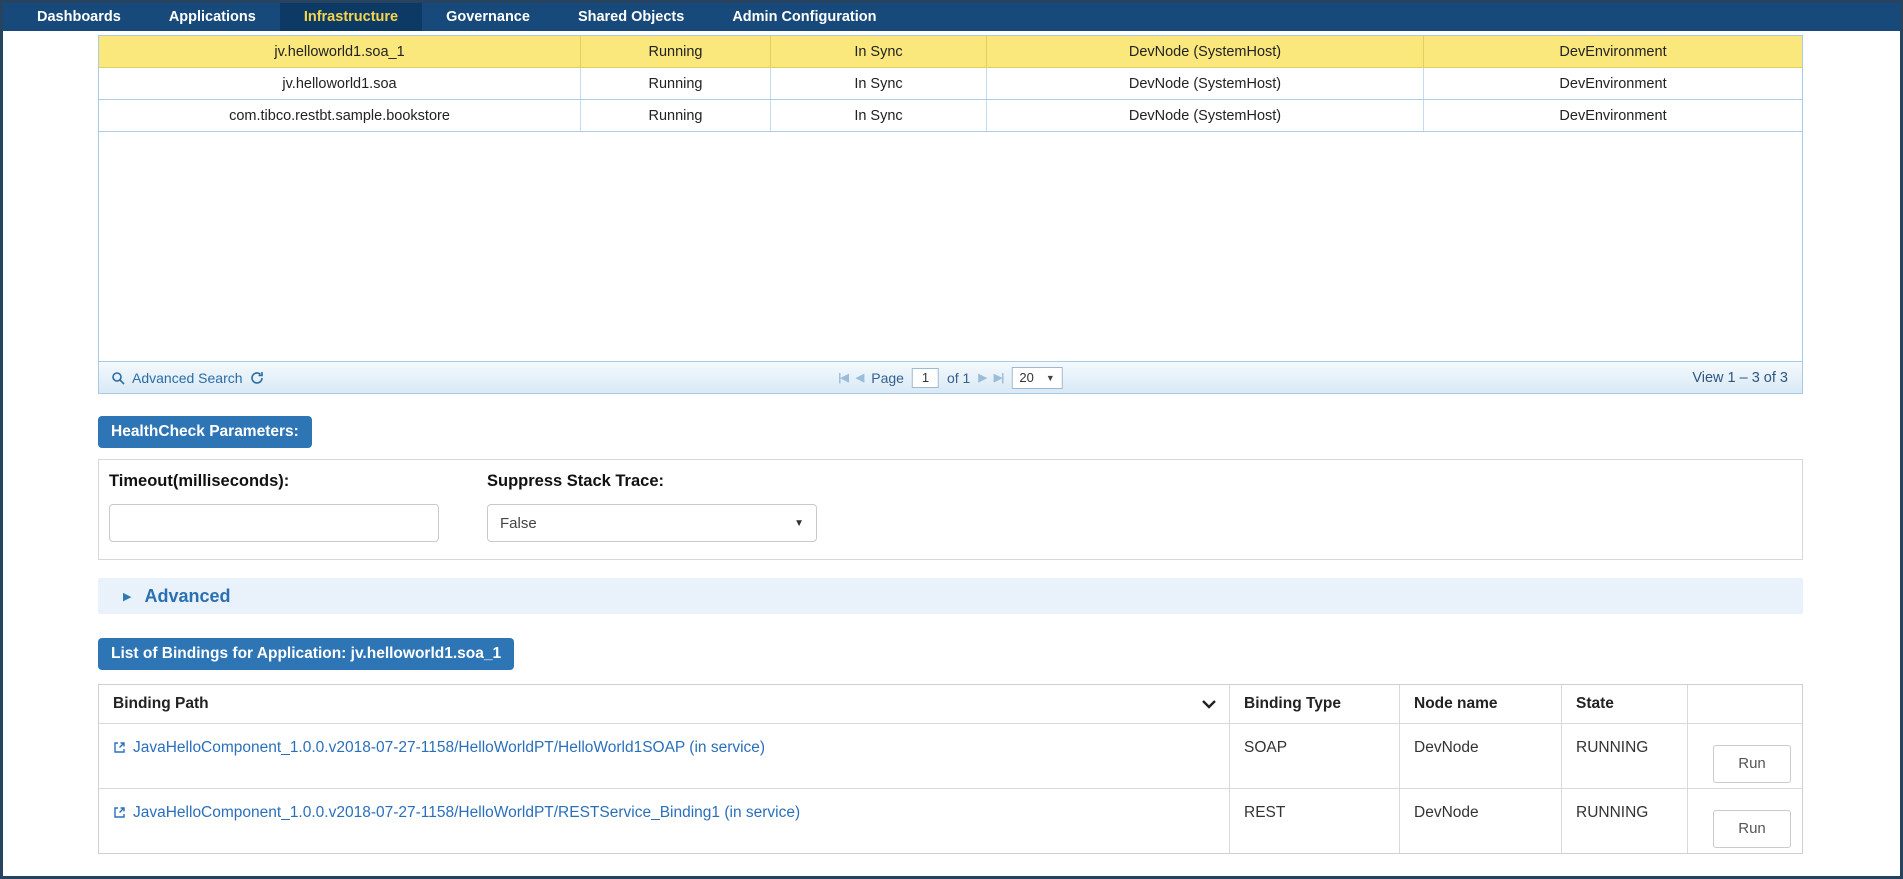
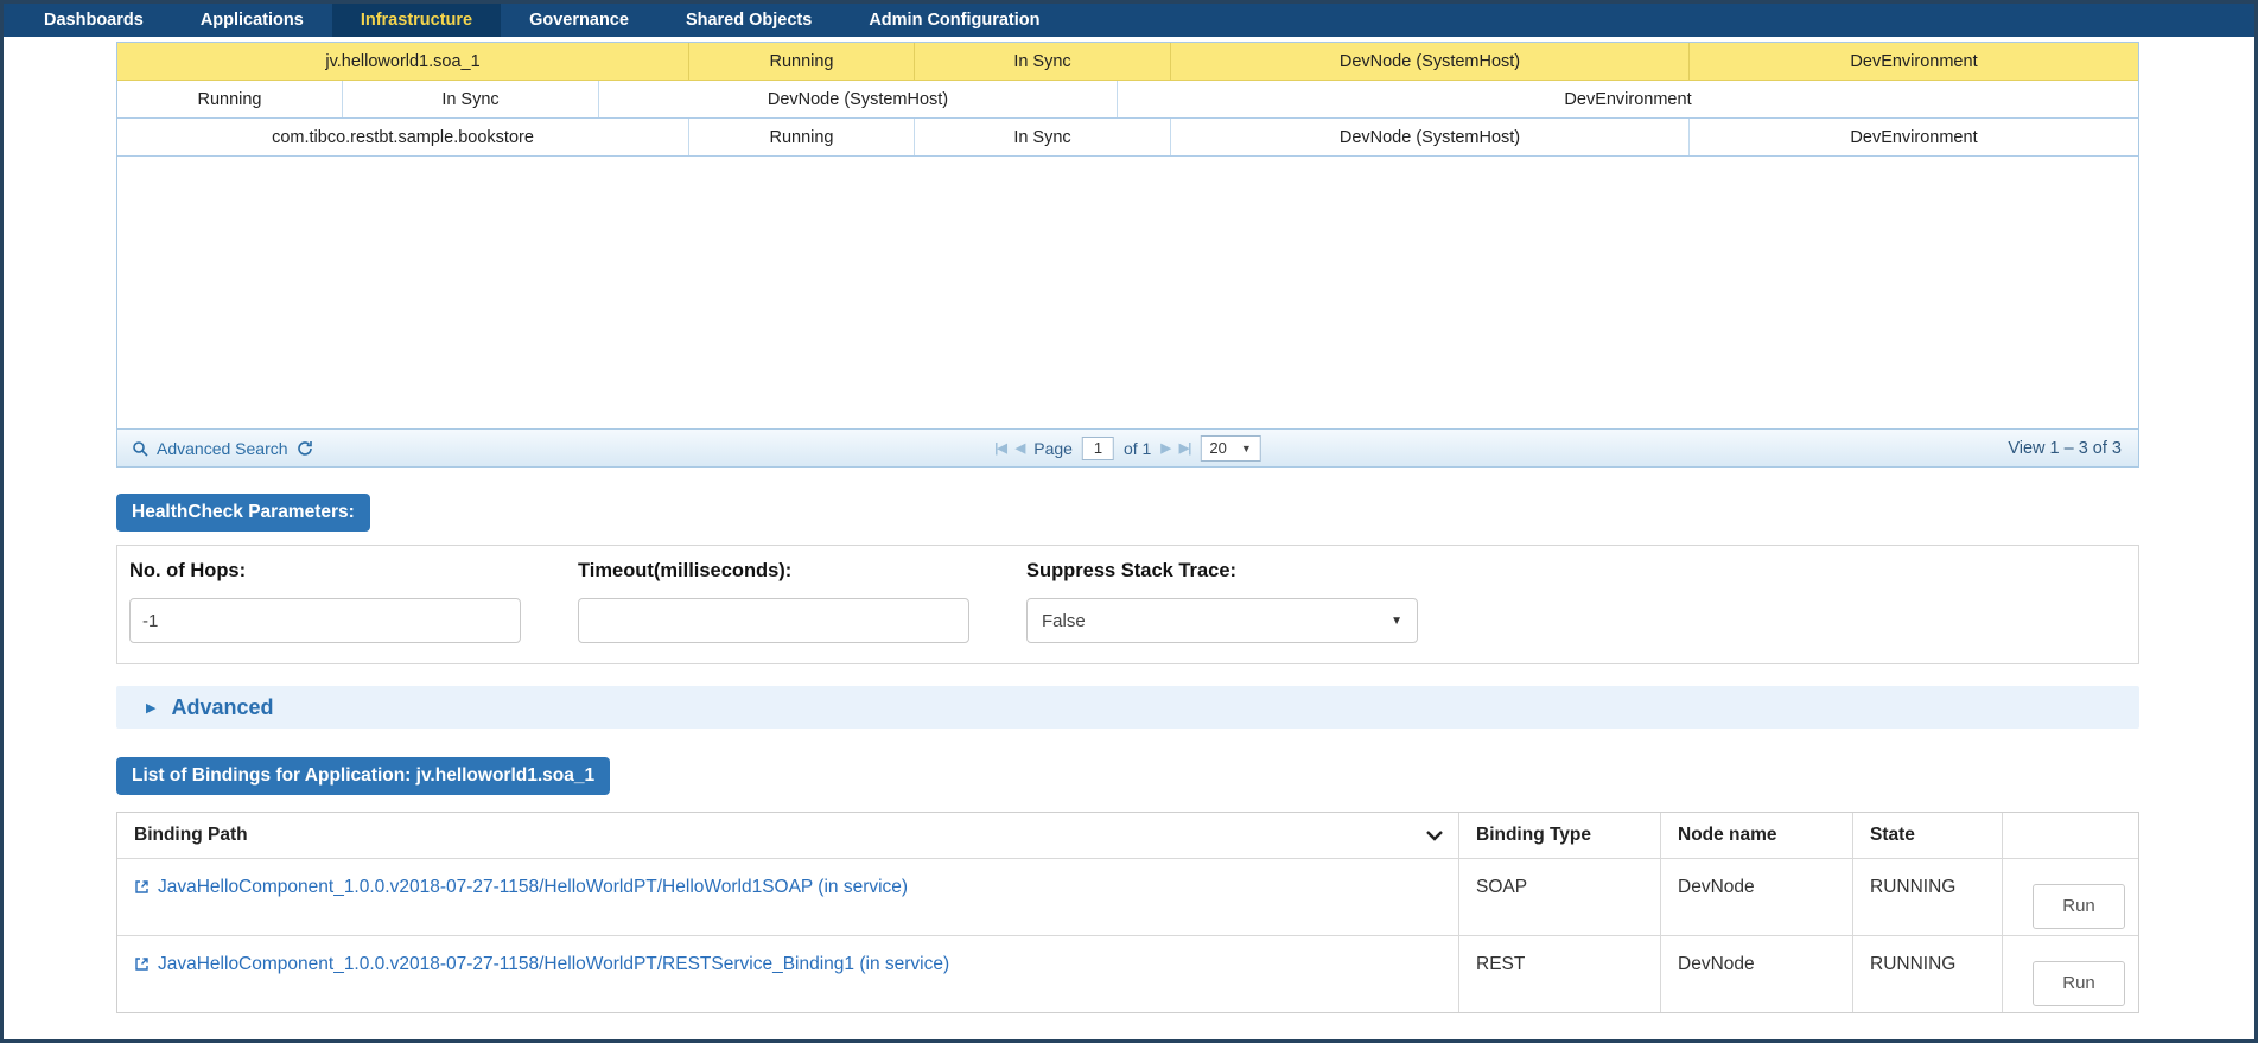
  Dashboards
  Applications
  Infrastructure
  Governance
  Shared Objects
  Admin Configuration
  jv.helloworld1.soa_1
  Running
  In Sync
  DevNode (SystemHost)
  DevEnvironment
- jv.helloworld1.soa
  Running
  In Sync
  DevNode (SystemHost)
  DevEnvironment
  com.tibco.restbt.sample.bookstore
  Running
  In Sync
  DevNode (SystemHost)
  DevEnvironment
  Advanced Search
  |◀
  ◀
  Page
  1
  of 1
  ▶
  ▶|
  20
  ▼
  View 1 – 3 of 3
  HealthCheck Parameters:
+ No. of Hops:
+ -1
  Timeout(milliseconds):
  Suppress Stack Trace:
  False
  ▼
  ▶
  Advanced
  List of Bindings for Application: jv.helloworld1.soa_1
  Binding Path
  Binding Type
  Node name
  State
  JavaHelloComponent_1.0.0.v2018-07-27-1158/HelloWorldPT/HelloWorld1SOAP (in service)
  SOAP
  DevNode
  RUNNING
  Run
  JavaHelloComponent_1.0.0.v2018-07-27-1158/HelloWorldPT/RESTService_Binding1 (in service)
  REST
  DevNode
  RUNNING
  Run
